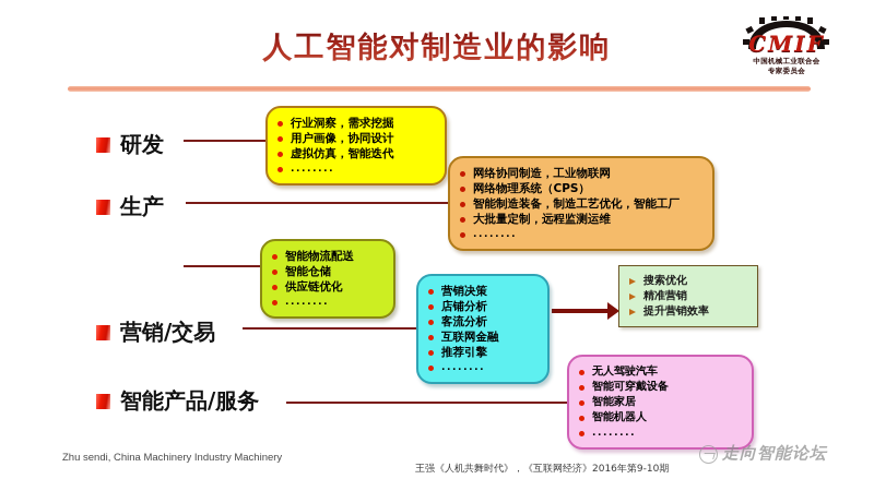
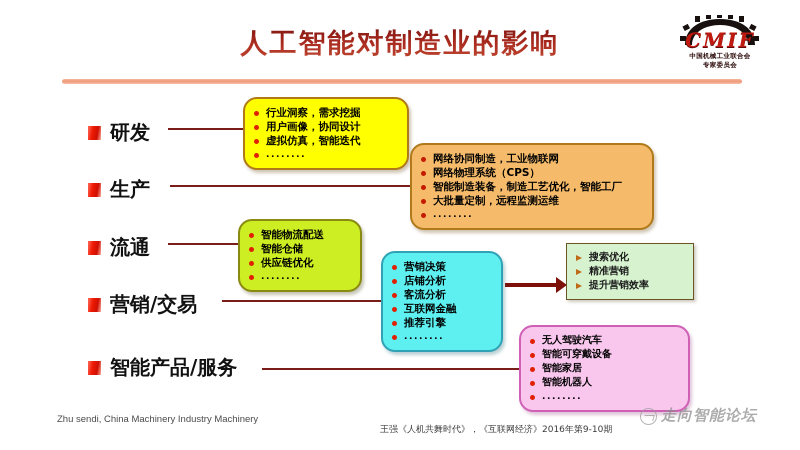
  人工智能对制造业的影响
  CMIF
  中国机械工业联合会
  专家委员会
  研发
  生产
+ 流通
  营销/交易
  智能产品/服务
  行业洞察，需求挖掘
  用户画像，协同设计
  虚拟仿真，智能迭代
  ........
  网络协同制造，工业物联网
  网络物理系统（CPS）
  智能制造装备，制造工艺优化，智能工厂
  大批量定制，远程监测运维
  ........
  智能物流配送
  智能仓储
  供应链优化
  ........
  营销决策
  店铺分析
  客流分析
  互联网金融
  推荐引擎
  ........
  搜索优化
  精准营销
  提升营销效率
  无人驾驶汽车
  智能可穿戴设备
  智能家居
  智能机器人
  ........
  Zhu sendi, China Machinery Industry Machinery
  王强《人机共舞时代》，《互联网经济》2016年第9-10期
  走向智能论坛
